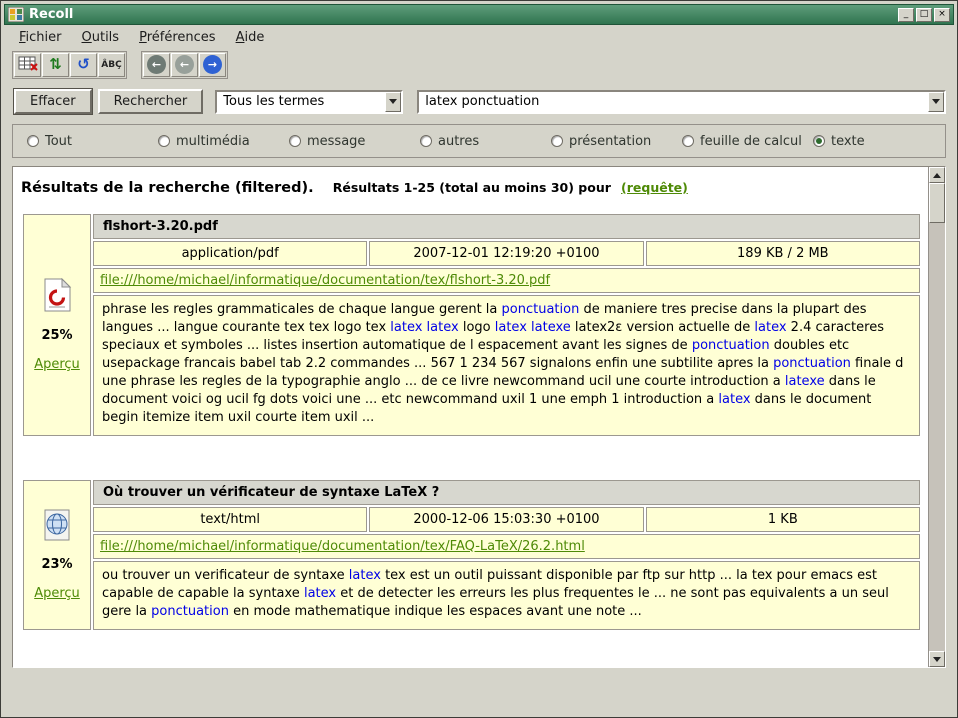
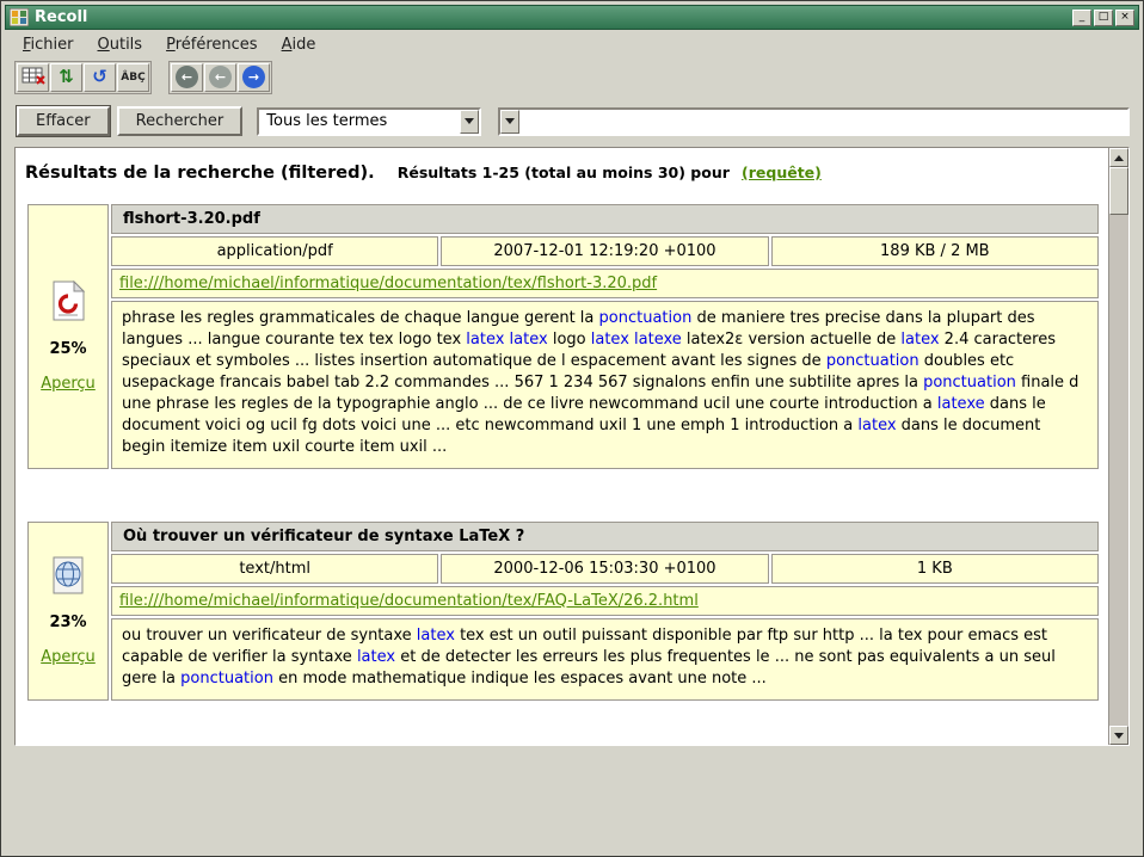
  Recoll
  _
  □
  ×
  Fichier
  Outils
  Préférences
  Aide
  ⇅
  ↺
  ÂBÇ
  ←
  ←
  →
  Effacer
  Rechercher
  Tous les termes
- latex ponctuation
- Tout
- multimédia
- message
- autres
- présentation
- feuille de calcul
- texte
  Résultats de la recherche (filtered). Résultats 1-25 (total au moins 30) pour (requête)
  25% Aperçu	flshort-3.20.pdf
  application/pdf	2007-12-01 12:19:20 +0100	189 KB / 2 MB
  file:///home/michael/informatique/documentation/tex/flshort-3.20.pdf
  phrase les regles grammaticales de chaque langue gerent la ponctuation de maniere tres precise dans la plupart des langues ... langue courante tex tex logo tex latex latex logo latex latexe latex2ε version actuelle de latex 2.4 caracteres speciaux et symboles ... listes insertion automatique de l espacement avant les signes de ponctuation doubles etc usepackage francais babel tab 2.2 commandes ... 567 1 234 567 signalons enfin une subtilite apres la ponctuation finale d une phrase les regles de la typographie anglo ... de ce livre newcommand ucil une courte introduction a latexe dans le document voici og ucil fg dots voici une ... etc newcommand uxil 1 une emph 1 introduction a latex dans le document begin itemize item uxil courte item uxil ...
  23% Aperçu	Où trouver un vérificateur de syntaxe LaTeX ?
  text/html	2000-12-06 15:03:30 +0100	1 KB
  file:///home/michael/informatique/documentation/tex/FAQ-LaTeX/26.2.html
- ou trouver un verificateur de syntaxe latex tex est un outil puissant disponible par ftp sur http ... la tex pour emacs est capable de capable la syntaxe latex et de detecter les erreurs les plus frequentes le ... ne sont pas equivalents a un seul gere la ponctuation en mode mathematique indique les espaces avant une note ...
+ ou trouver un verificateur de syntaxe latex tex est un outil puissant disponible par ftp sur http ... la tex pour emacs est capable de verifier la syntaxe latex et de detecter les erreurs les plus frequentes le ... ne sont pas equivalents a un seul gere la ponctuation en mode mathematique indique les espaces avant une note ...
